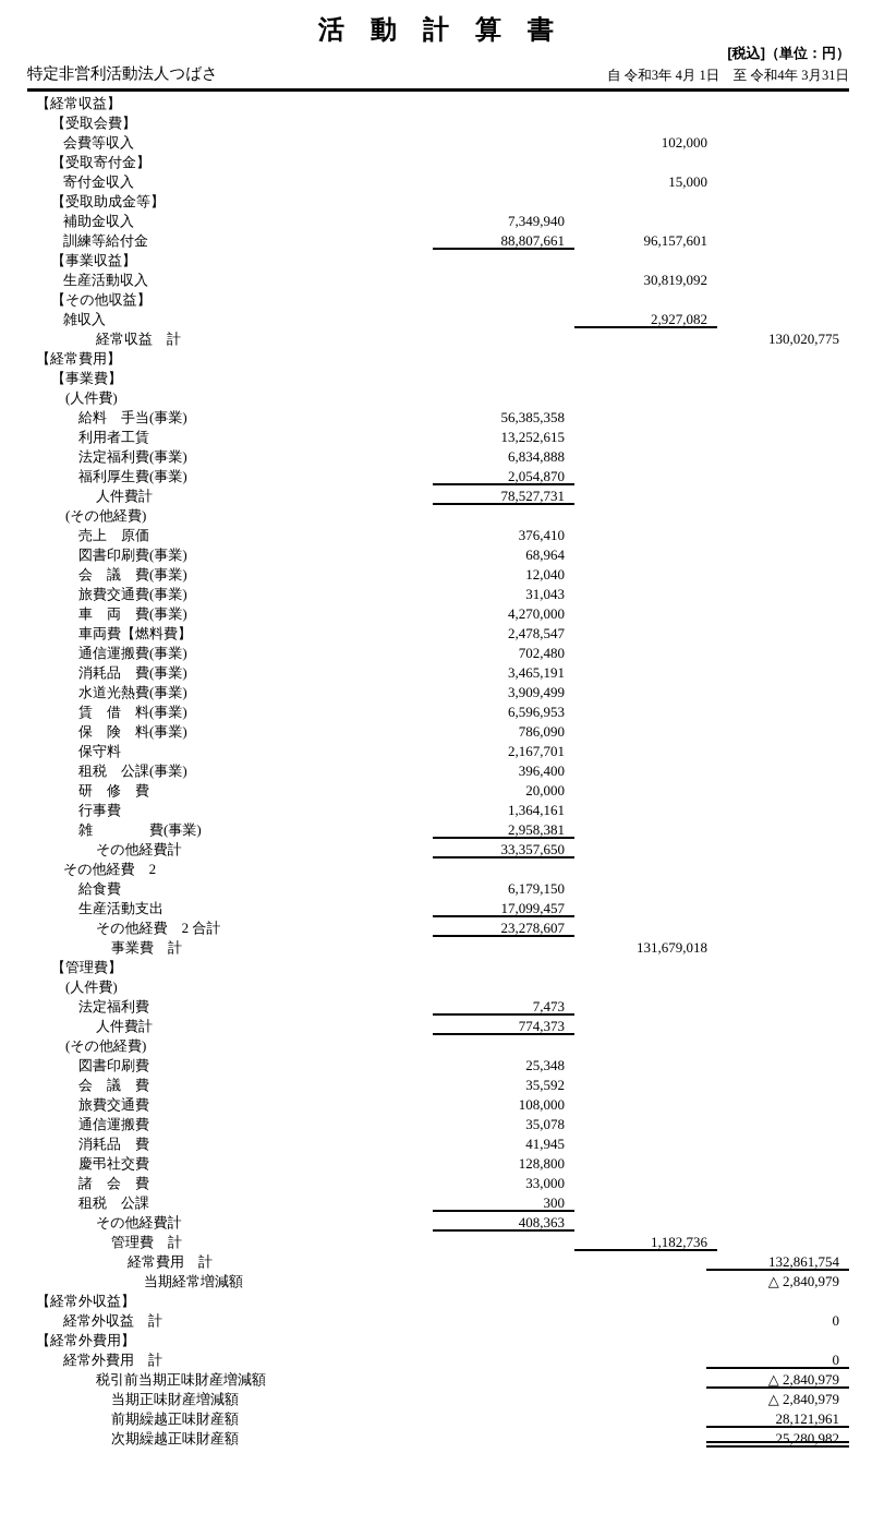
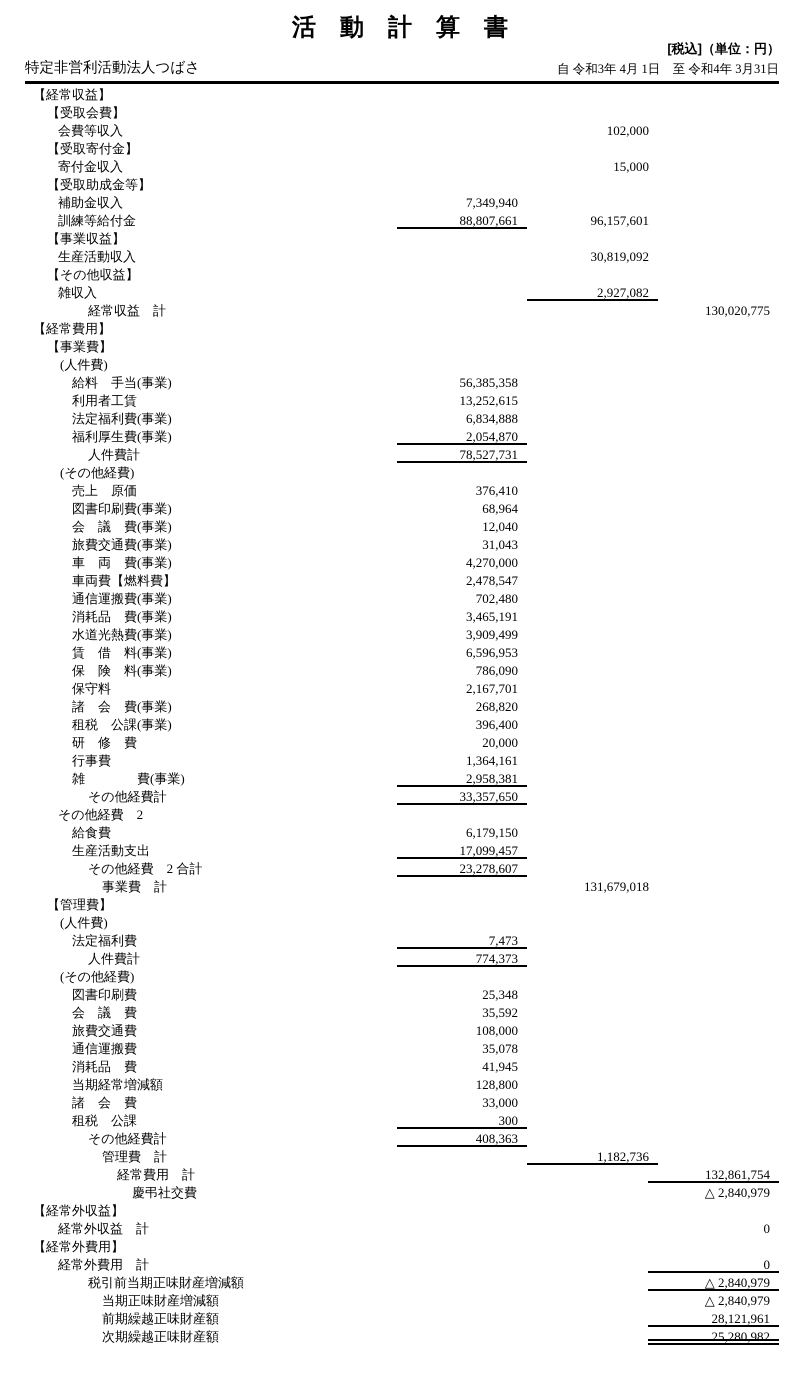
  活動計算書
  [税込]（単位：円）
  特定非営利活動法人つばさ
  自 令和3年 4月 1日 至 令和4年 3月31日
  【経常収益】
  【受取会費】
  会費等収入
  102,000
  【受取寄付金】
  寄付金収入
  15,000
  【受取助成金等】
  補助金収入
  7,349,940
  訓練等給付金
  88,807,661
  96,157,601
  【事業収益】
  生産活動収入
  30,819,092
  【その他収益】
  雑収入
  2,927,082
  経常収益 計
  130,020,775
  【経常費用】
  【事業費】
  (人件費)
  給料 手当(事業)
  56,385,358
  利用者工賃
  13,252,615
  法定福利費(事業)
  6,834,888
  福利厚生費(事業)
  2,054,870
  人件費計
  78,527,731
  (その他経費)
  売上 原価
  376,410
  図書印刷費(事業)
  68,964
  会 議 費(事業)
  12,040
  旅費交通費(事業)
  31,043
  車 両 費(事業)
  4,270,000
  車両費【燃料費】
  2,478,547
  通信運搬費(事業)
  702,480
  消耗品 費(事業)
  3,465,191
  水道光熱費(事業)
  3,909,499
  賃 借 料(事業)
  6,596,953
  保 険 料(事業)
  786,090
  保守料
  2,167,701
+ 諸 会 費(事業)
+ 268,820
  租税 公課(事業)
  396,400
  研 修 費
  20,000
  行事費
  1,364,161
  雑 費(事業)
  2,958,381
  その他経費計
  33,357,650
  その他経費 2
  給食費
  6,179,150
  生産活動支出
  17,099,457
  その他経費 2 合計
  23,278,607
  事業費 計
  131,679,018
  【管理費】
  (人件費)
  法定福利費
  7,473
  人件費計
  774,373
  (その他経費)
  図書印刷費
  25,348
  会 議 費
  35,592
  旅費交通費
  108,000
  通信運搬費
  35,078
  消耗品 費
  41,945
- 慶弔社交費
+ 当期経常増減額
  128,800
  諸 会 費
  33,000
  租税 公課
  300
  その他経費計
  408,363
  管理費 計
  1,182,736
  経常費用 計
  132,861,754
- 当期経常増減額
+ 慶弔社交費
  △ 2,840,979
  【経常外収益】
  経常外収益 計
  0
  【経常外費用】
  経常外費用 計
  0
  税引前当期正味財産増減額
  △ 2,840,979
  当期正味財産増減額
  △ 2,840,979
  前期繰越正味財産額
  28,121,961
  次期繰越正味財産額
  25,280,982
